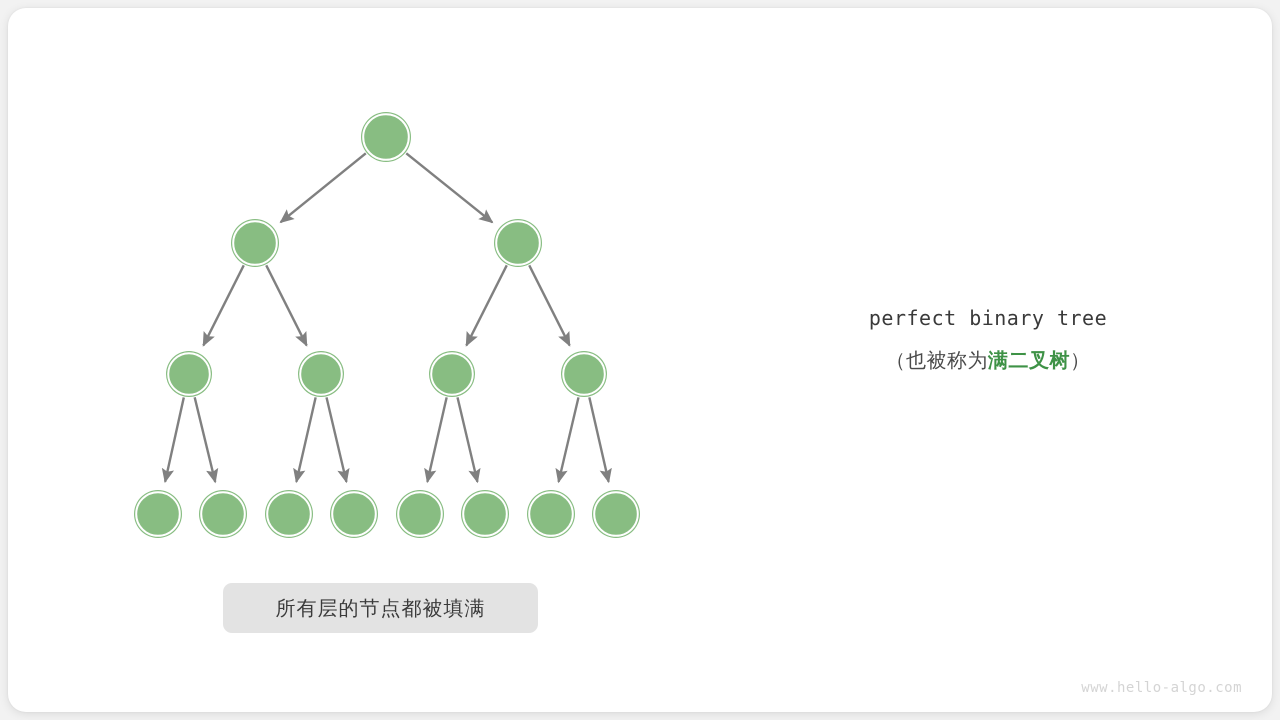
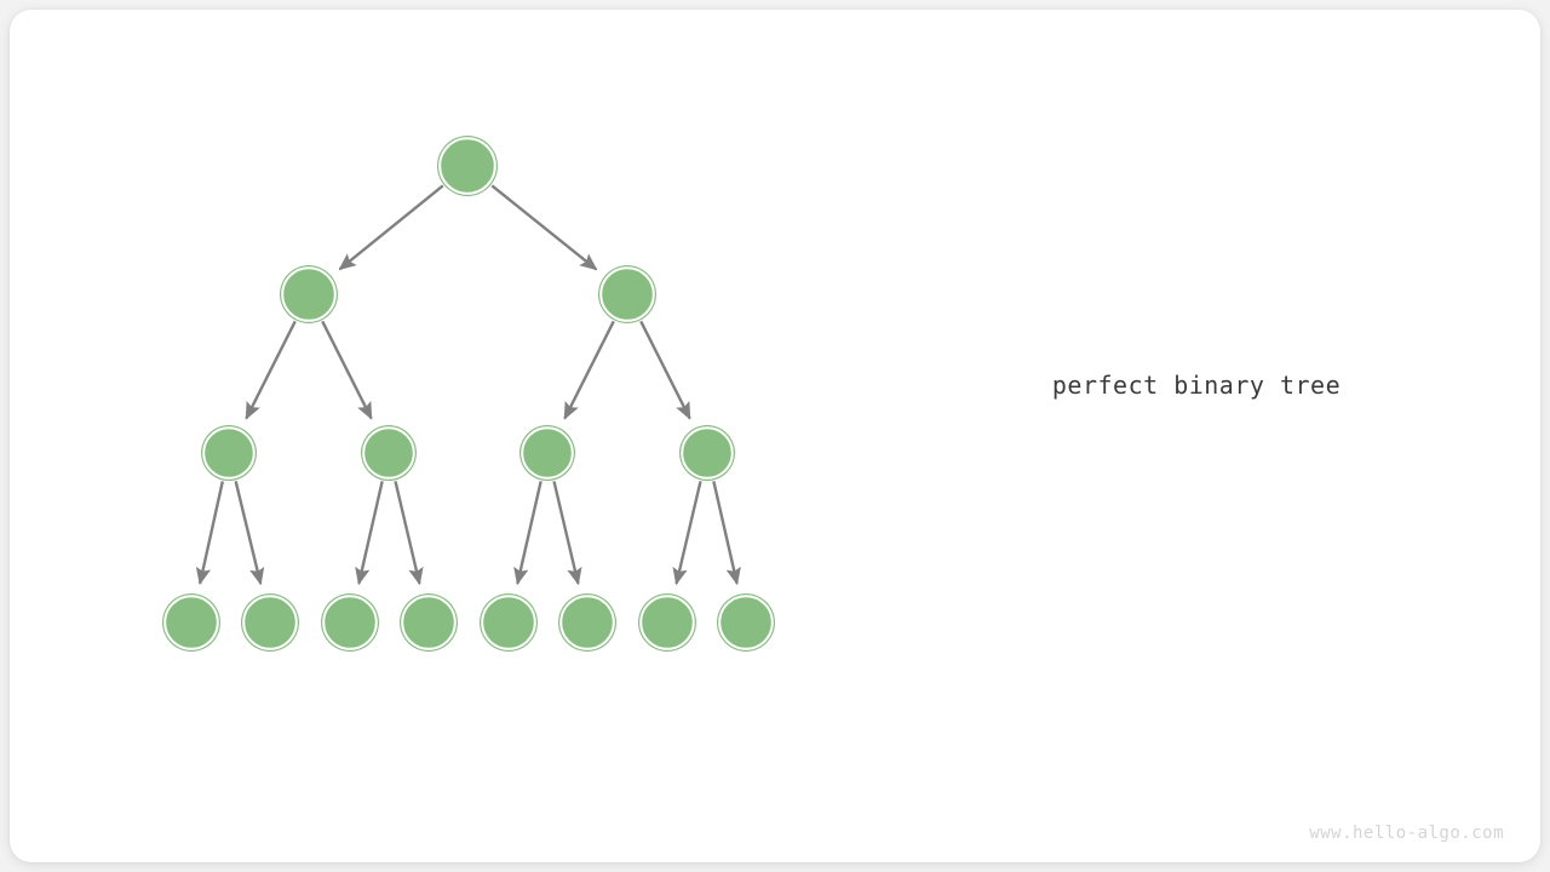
  perfect binary tree
- （也被称为满二叉树）
- 所有层的节点都被填满
  www.hello-algo.com
